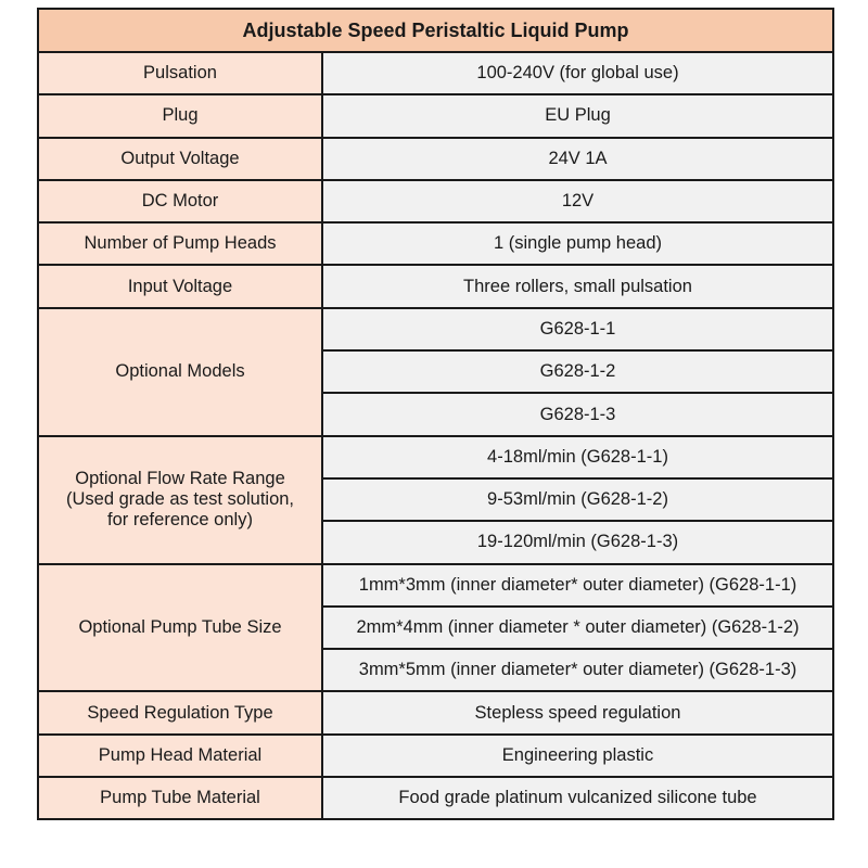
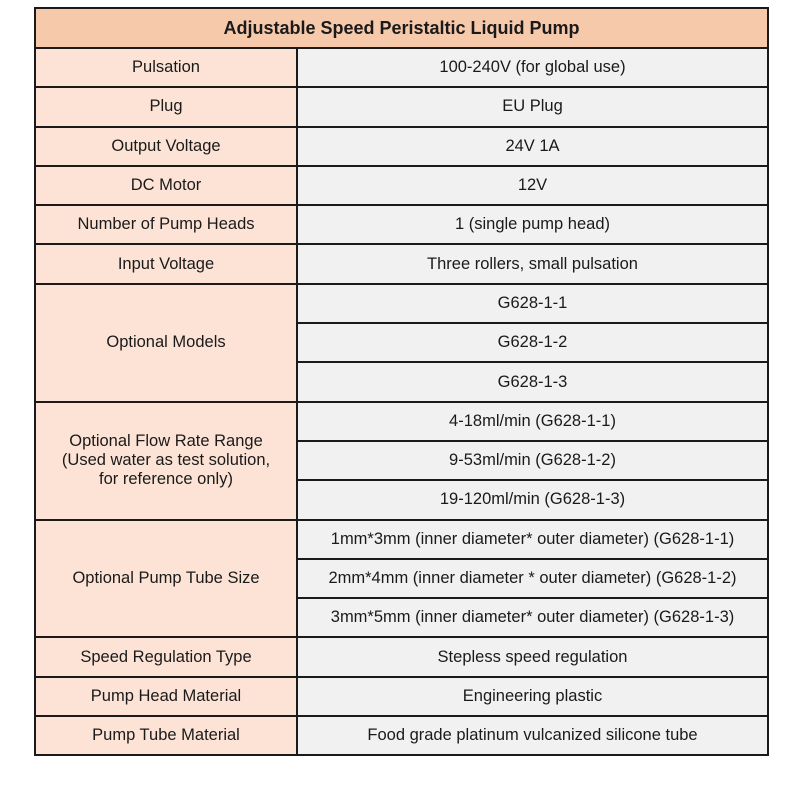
  Adjustable Speed Peristaltic Liquid Pump
  Pulsation	100-240V (for global use)
  Plug	EU Plug
  Output Voltage	24V 1A
  DC Motor	12V
  Number of Pump Heads	1 (single pump head)
  Input Voltage	Three rollers, small pulsation
  Optional Models	G628-1-1
  G628-1-2
  G628-1-3
- Optional Flow Rate Range (Used grade as test solution, for reference only)	4-18ml/min (G628-1-1)
+ Optional Flow Rate Range (Used water as test solution, for reference only)	4-18ml/min (G628-1-1)
  9-53ml/min (G628-1-2)
  19-120ml/min (G628-1-3)
  Optional Pump Tube Size	1mm*3mm (inner diameter* outer diameter) (G628-1-1)
  2mm*4mm (inner diameter * outer diameter) (G628-1-2)
  3mm*5mm (inner diameter* outer diameter) (G628-1-3)
  Speed Regulation Type	Stepless speed regulation
  Pump Head Material	Engineering plastic
  Pump Tube Material	Food grade platinum vulcanized silicone tube
